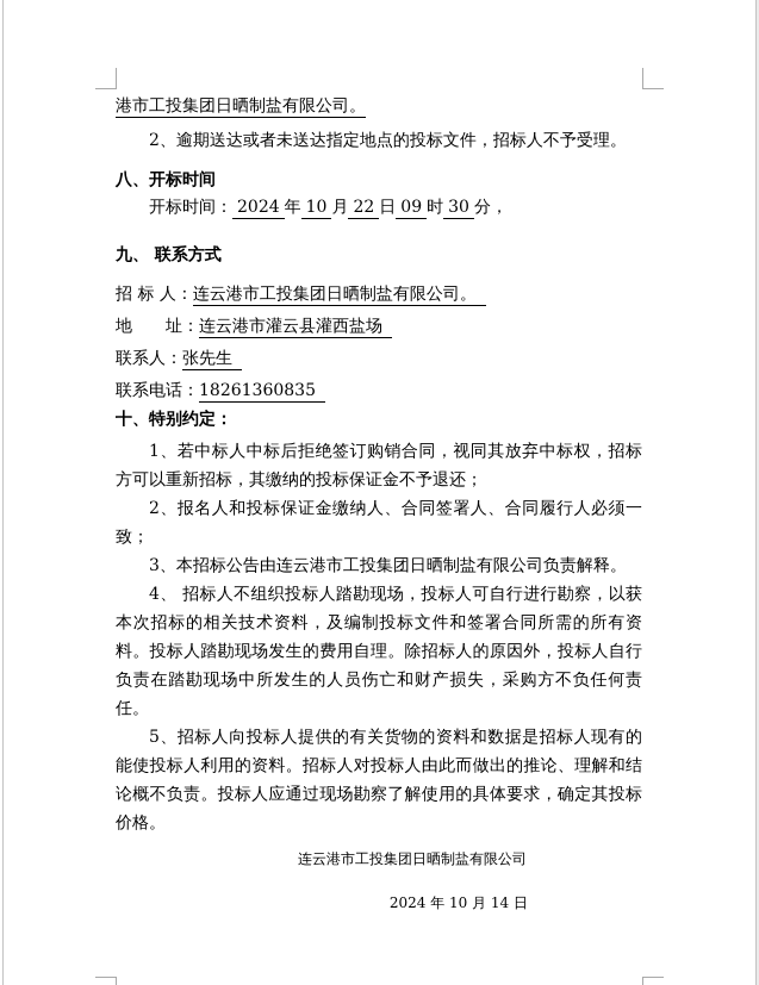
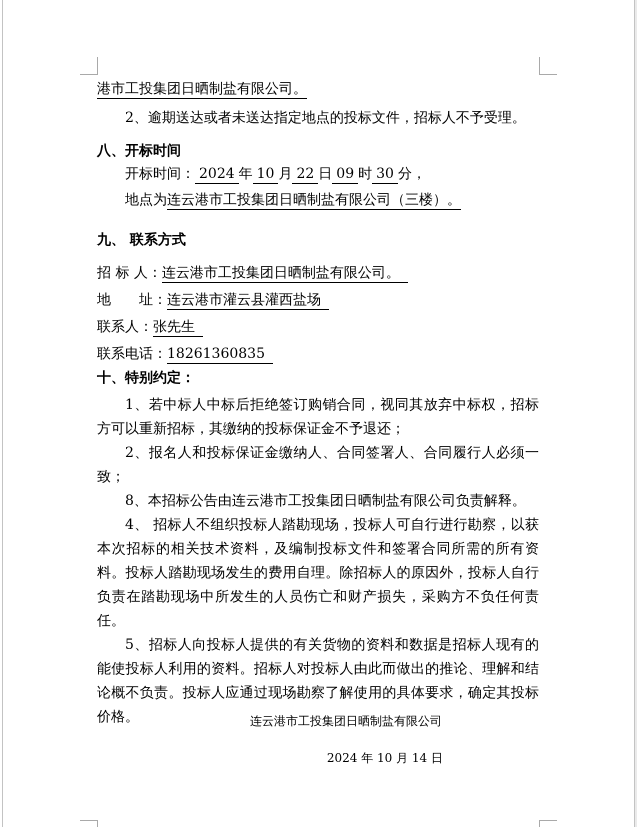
  港市工投集团日晒制盐有限公司。
  2、逾期送达或者未送达指定地点的投标文件，招标人不予受理。
  八、开标时间
  开标时间： 2024 年 10 月 22 日 09 时 30 分，
+ 地点为连云港市工投集团日晒制盐有限公司（三楼）。
  九、 联系方式
  招 标 人：连云港市工投集团日晒制盐有限公司。
  地 址：连云港市灌云县灌西盐场
  联系人：张先生
  联系电话：18261360835
  十、特别约定：
  1、若中标人中标后拒绝签订购销合同，视同其放弃中标权，招标方可以重新招标，其缴纳的投标保证金不予退还；
  2、报名人和投标保证金缴纳人、合同签署人、合同履行人必须一致；
- 3、本招标公告由连云港市工投集团日晒制盐有限公司负责解释。
+ 8、本招标公告由连云港市工投集团日晒制盐有限公司负责解释。
  4、 招标人不组织投标人踏勘现场，投标人可自行进行勘察，以获本次招标的相关技术资料，及编制投标文件和签署合同所需的所有资料。投标人踏勘现场发生的费用自理。除招标人的原因外，投标人自行负责在踏勘现场中所发生的人员伤亡和财产损失，采购方不负任何责任。
  5、招标人向投标人提供的有关货物的资料和数据是招标人现有的能使投标人利用的资料。招标人对投标人由此而做出的推论、理解和结论概不负责。投标人应通过现场勘察了解使用的具体要求，确定其投标价格。
  连云港市工投集团日晒制盐有限公司
  2024 年 10 月 14 日
